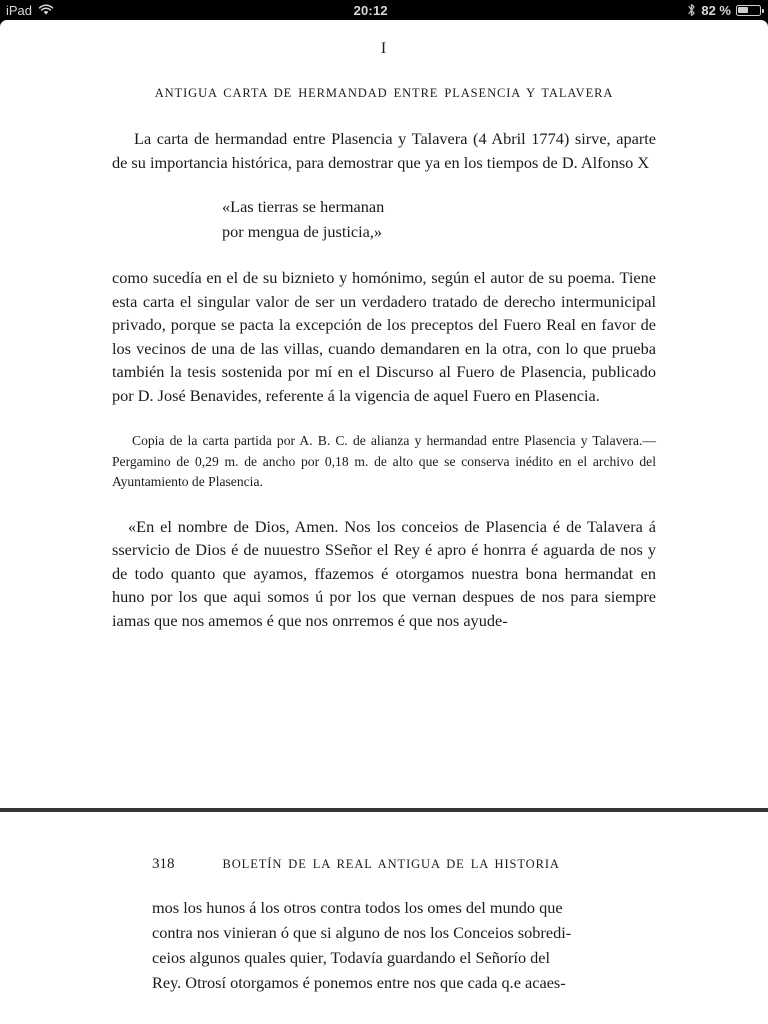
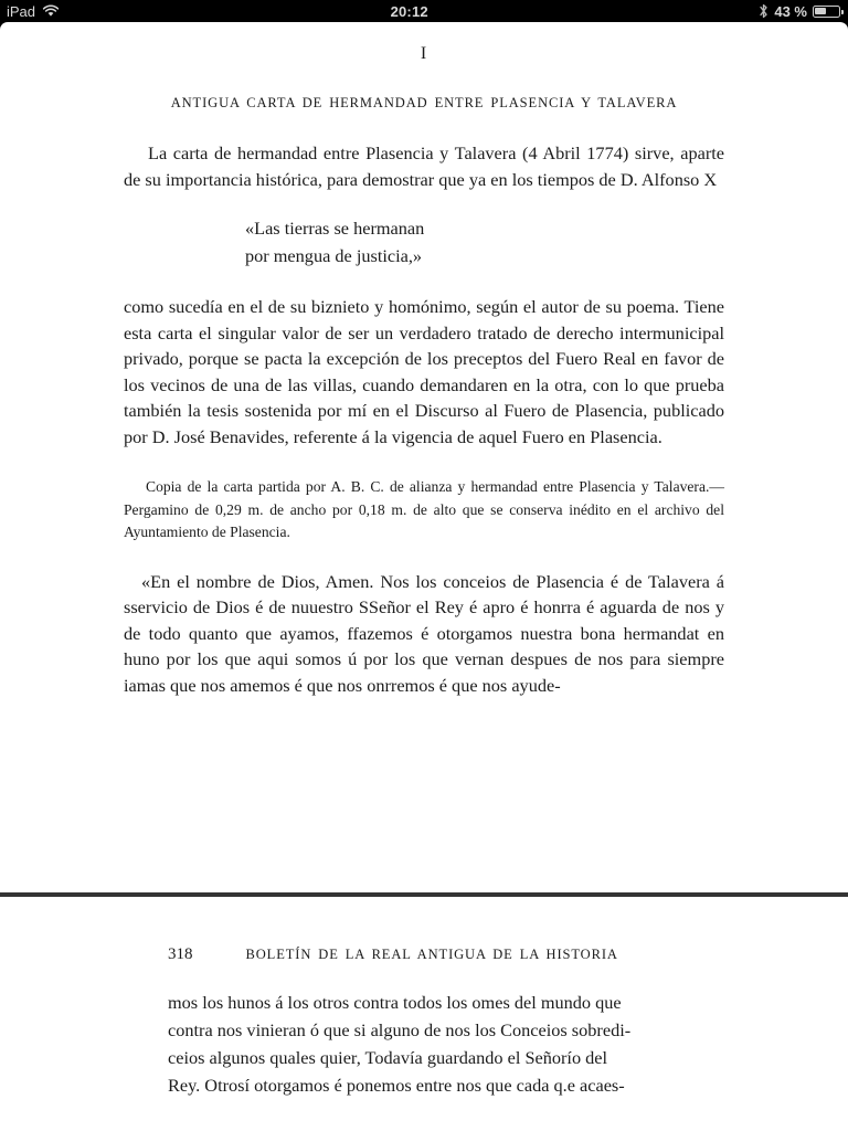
  iPad
  20:12
- 82 %
+ 43 %
  I
  ANTIGUA CARTA DE HERMANDAD ENTRE PLASENCIA Y TALAVERA
  La carta de hermandad entre Plasencia y Talavera (4 Abril 1774) sirve, aparte de su importancia histórica, para demostrar que ya en los tiempos de D. Alfonso X
  «Las tierras se hermanan
  por mengua de justicia,»
  como sucedía en el de su biznieto y homónimo, según el autor de su poema. Tiene esta carta el singular valor de ser un verdadero tratado de derecho intermunicipal privado, porque se pacta la excepción de los preceptos del Fuero Real en favor de los vecinos de una de las villas, cuando demandaren en la otra, con lo que prueba también la tesis sostenida por mí en el Discurso al Fuero de Plasencia, publicado por D. José Benavides, referente á la vigencia de aquel Fuero en Plasencia.
  Copia de la carta partida por A. B. C. de alianza y hermandad entre Plasencia y Talavera.—Pergamino de 0,29 m. de ancho por 0,18 m. de alto que se conserva inédito en el archivo del Ayuntamiento de Plasencia.
  «En el nombre de Dios, Amen. Nos los conceios de Plasencia é de Talavera á sservicio de Dios é de nuuestro SSeñor el Rey é apro é honrra é aguarda de nos y de todo quanto que ayamos, ffazemos é otorgamos nuestra bona hermandat en huno por los que aqui somos ú por los que vernan despues de nos para siempre iamas que nos amemos é que nos onrremos é que nos ayude-
  318
  BOLETÍN DE LA REAL ANTIGUA DE LA HISTORIA
  mos los hunos á los otros contra todos los omes del mundo que
  contra nos vinieran ó que si alguno de nos los Conceios sobredi-
  ceios algunos quales quier, Todavía guardando el Señorío del
  Rey. Otrosí otorgamos é ponemos entre nos que cada q.e acaes-
